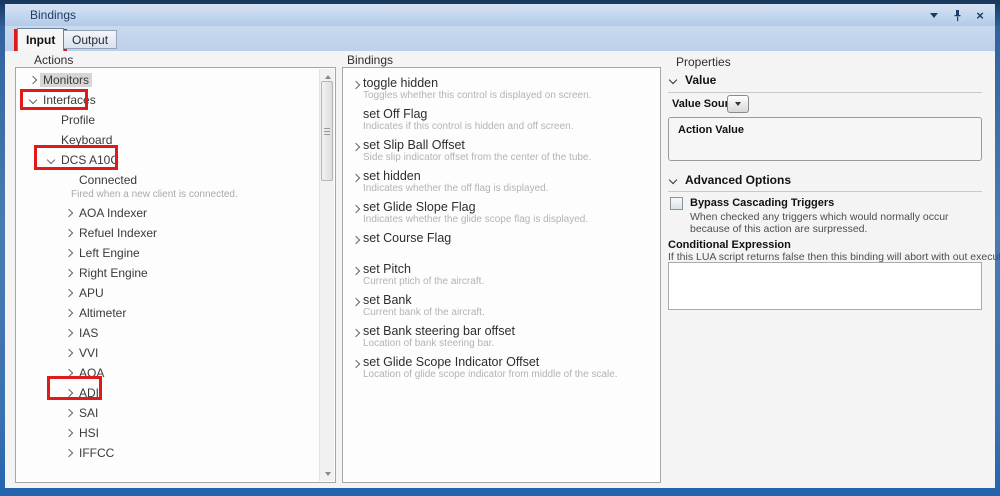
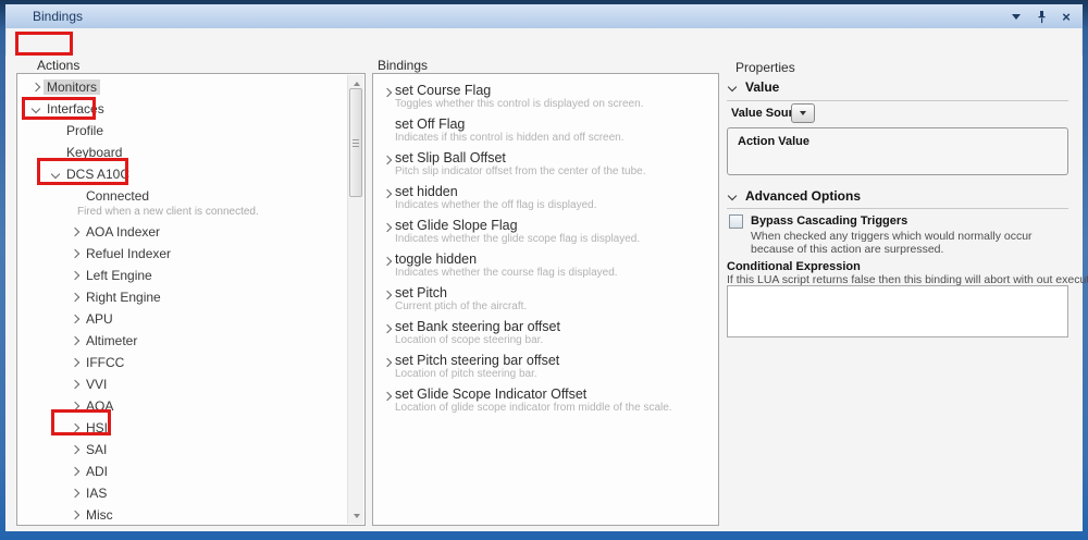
  Bindings
  ×
- Input
- Output
  Actions
  Bindings
  Monitors
  Interfaces
  Profile
  Keyboard
  DCS A10C
  Connected
  Fired when a new client is connected.
  AOA Indexer
  Refuel Indexer
  Left Engine
  Right Engine
  APU
  Altimeter
- IAS
+ IFFCC
  VVI
  AOA
- ADI
+ HSI
  SAI
- HSI
+ ADI
- IFFCC
+ IAS
+ Misc
- toggle hidden
+ set Course Flag
  Toggles whether this control is displayed on screen.
  set Off Flag
  Indicates if this control is hidden and off screen.
  set Slip Ball Offset
- Side slip indicator offset from the center of the tube.
+ Pitch slip indicator offset from the center of the tube.
  set hidden
  Indicates whether the off flag is displayed.
  set Glide Slope Flag
  Indicates whether the glide scope flag is displayed.
- set Course Flag
+ toggle hidden
+ Indicates whether the course flag is displayed.
  set Pitch
  Current ptich of the aircraft.
- set Bank
- Current bank of the aircraft.
  set Bank steering bar offset
- Location of bank steering bar.
+ Location of scope steering bar.
+ set Pitch steering bar offset
+ Location of pitch steering bar.
  set Glide Scope Indicator Offset
  Location of glide scope indicator from middle of the scale.
  Properties
  Value
  Value Sou
  Action Value
  Advanced Options
  Bypass Cascading Triggers
  When checked any triggers which would normally occur because of this action are surpressed.
  Conditional Expression
  If this LUA script returns false then this binding will abort with out execu
